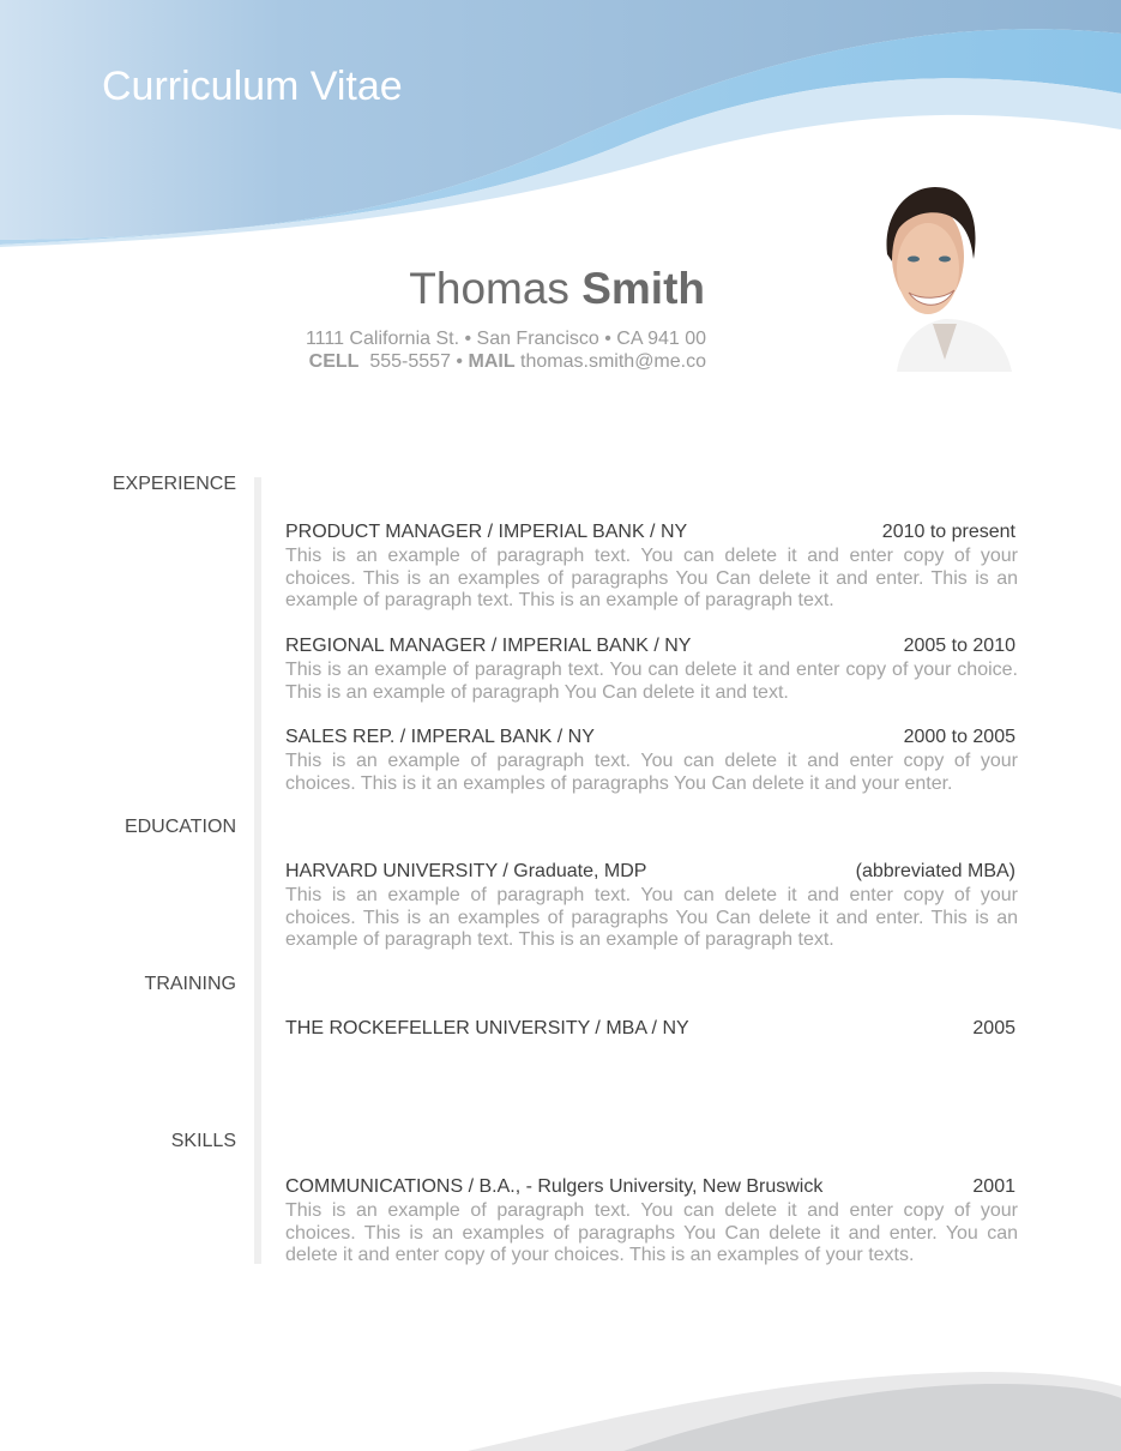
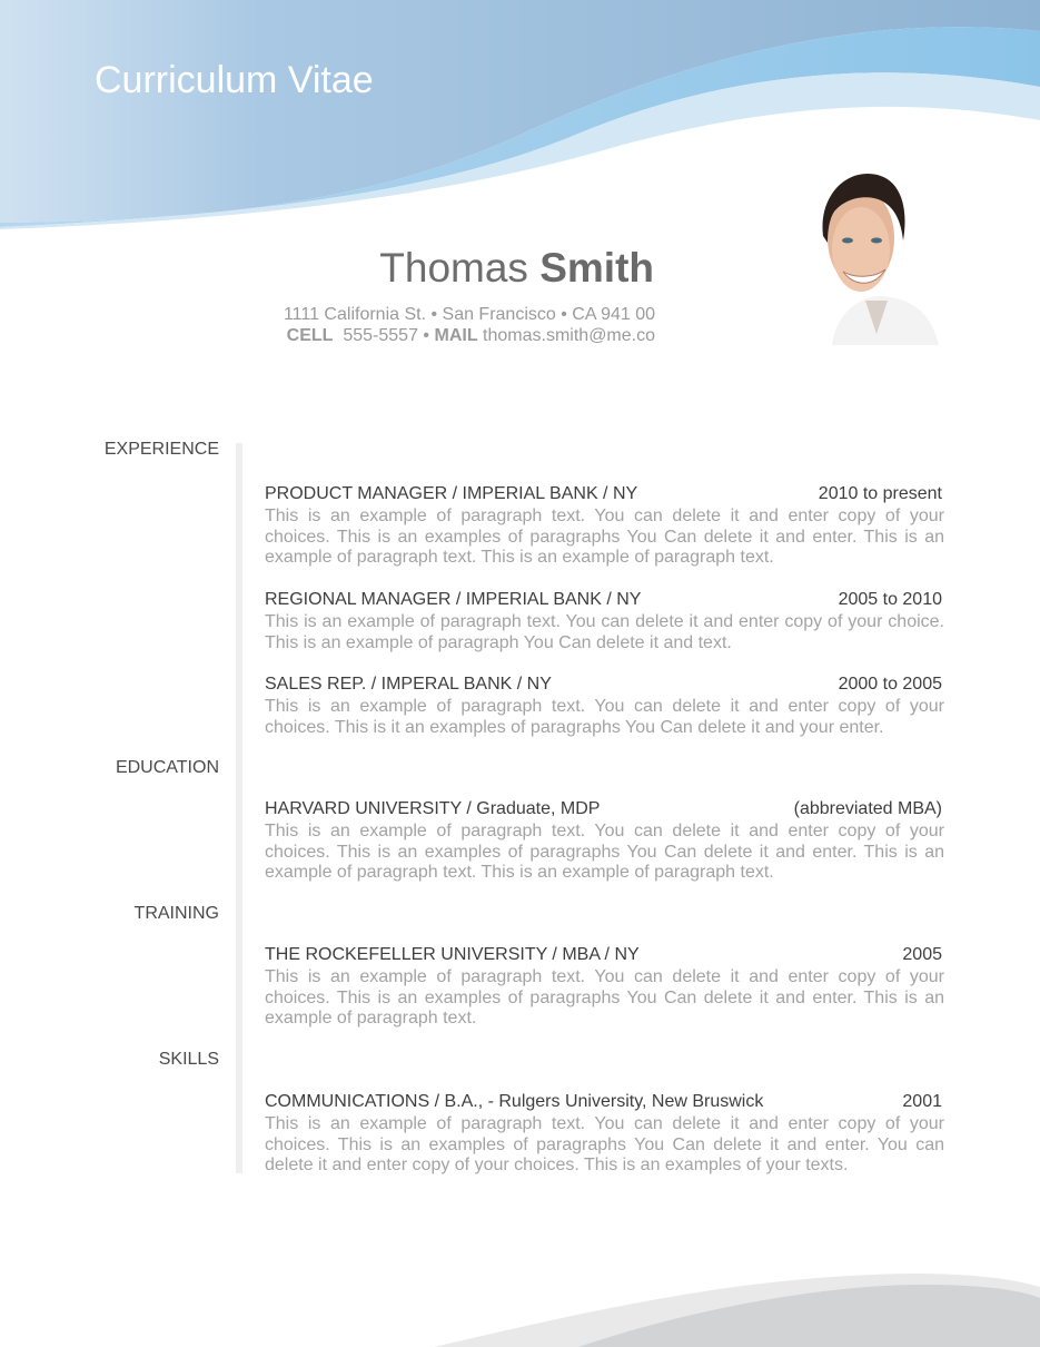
  Curriculum Vitae
  Thomas Smith
  1111 California St. • San Francisco • CA 941 00
  CELL 555-5557 • MAIL thomas.smith@me.co
  EXPERIENCE
  EDUCATION
  TRAINING
  SKILLS
  PRODUCT MANAGER / IMPERIAL BANK / NY
  2010 to present
  This is an example of paragraph text. You can delete it and enter copy of your choices. This is an examples of paragraphs You Can delete it and enter. This is an example of paragraph text. This is an example of paragraph text.
  REGIONAL MANAGER / IMPERIAL BANK / NY
  2005 to 2010
  This is an example of paragraph text. You can delete it and enter copy of your choice. This is an example of paragraph You Can delete it and text.
  SALES REP. / IMPERAL BANK / NY
  2000 to 2005
  This is an example of paragraph text. You can delete it and enter copy of your choices. This is it an examples of paragraphs You Can delete it and your enter.
  HARVARD UNIVERSITY / Graduate, MDP
  (abbreviated MBA)
  This is an example of paragraph text. You can delete it and enter copy of your choices. This is an examples of paragraphs You Can delete it and enter. This is an example of paragraph text. This is an example of paragraph text.
  THE ROCKEFELLER UNIVERSITY / MBA / NY
  2005
+ This is an example of paragraph text. You can delete it and enter copy of your choices. This is an examples of paragraphs You Can delete it and enter. This is an example of paragraph text.
  COMMUNICATIONS / B.A., - Rulgers University, New Bruswick
  2001
  This is an example of paragraph text. You can delete it and enter copy of your choices. This is an examples of paragraphs You Can delete it and enter. You can delete it and enter copy of your choices. This is an examples of your texts.
